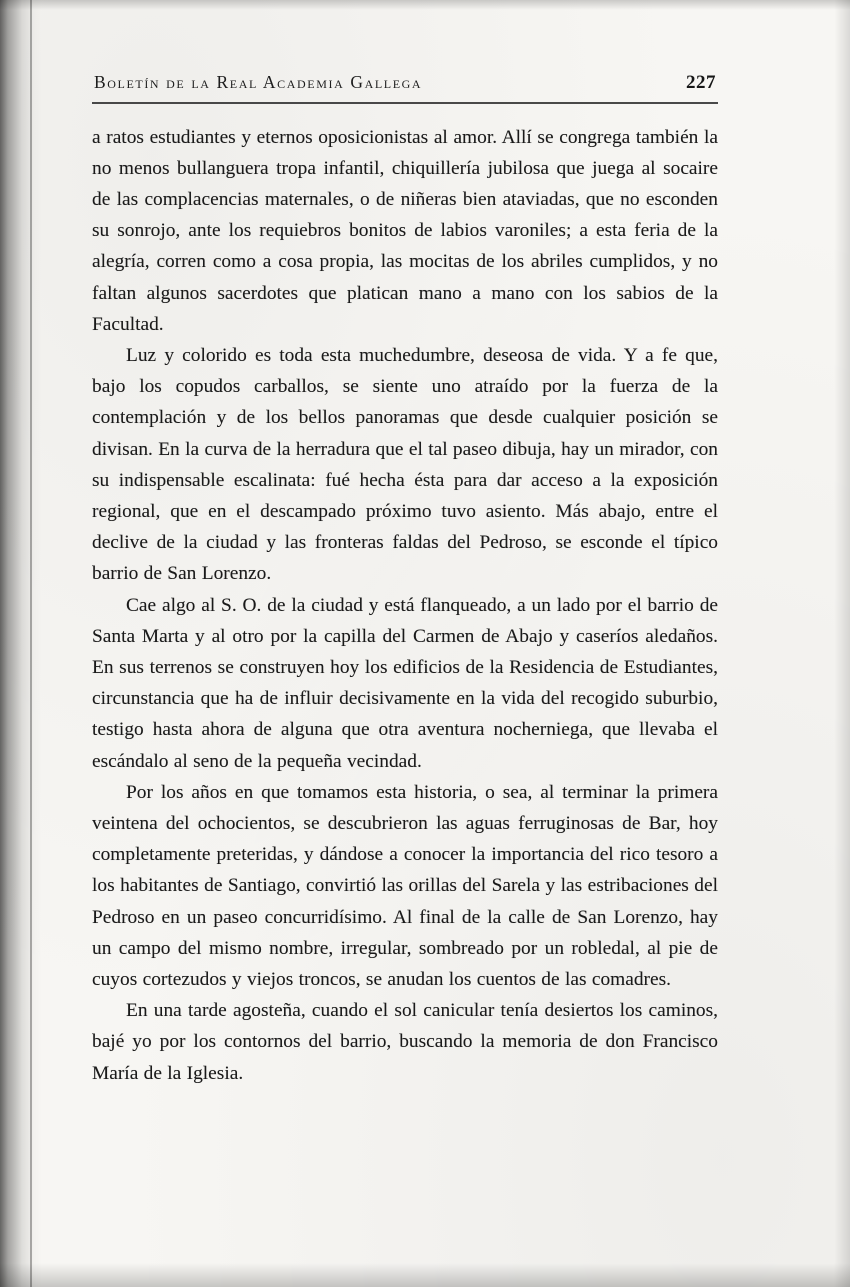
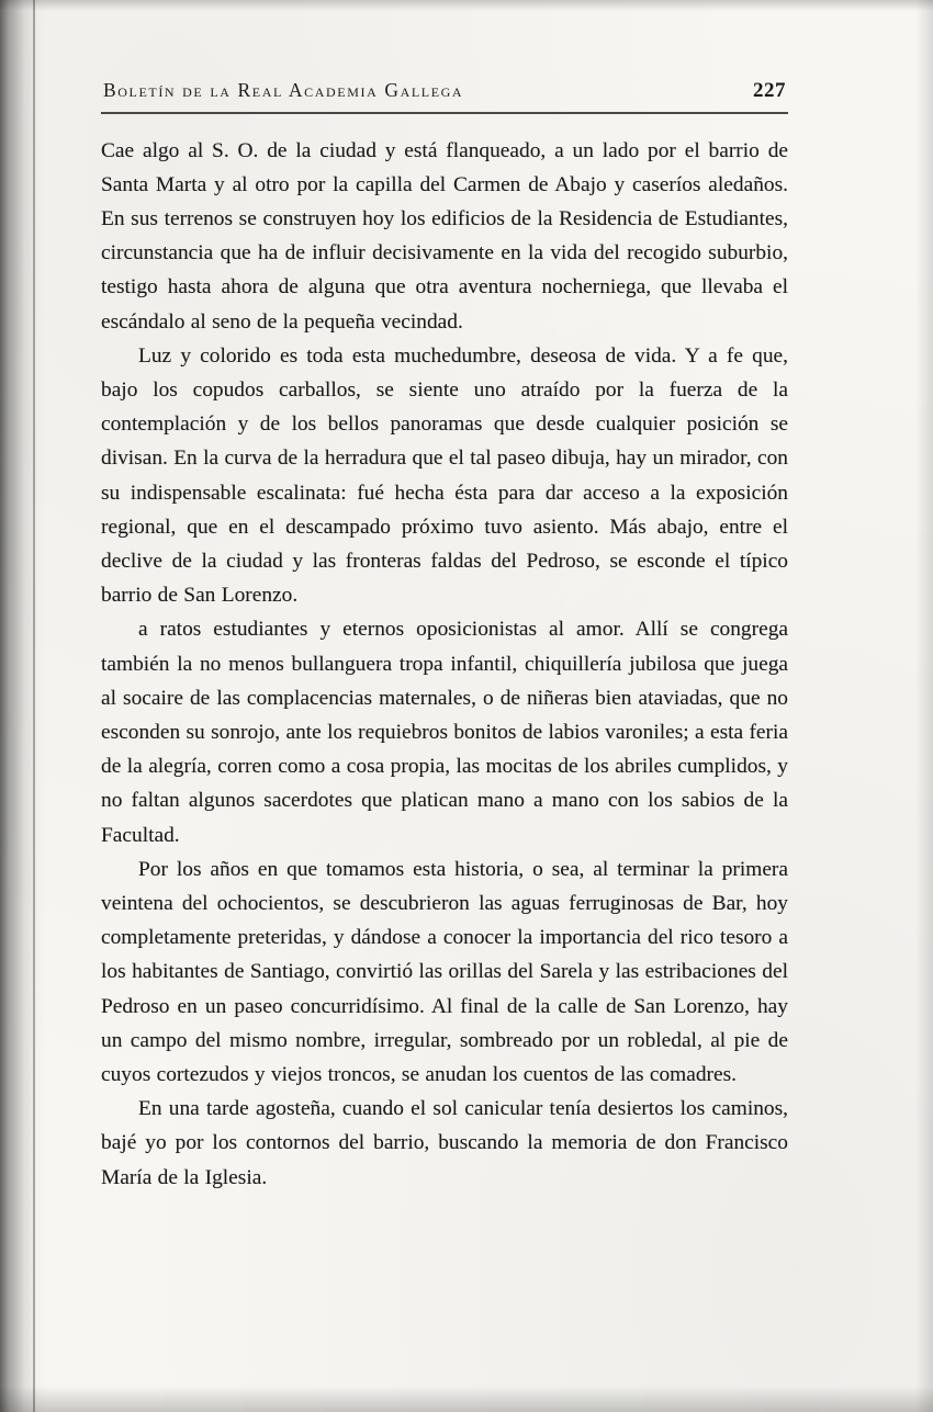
  Boletín de la Real Academia Gallega
  227
- a ratos estudiantes y eternos oposicionistas al amor. Allí se congrega también la no menos bullanguera tropa infantil, chiquillería jubilosa que juega al socaire de las complacencias maternales, o de niñeras bien ataviadas, que no esconden su sonrojo, ante los requiebros bonitos de labios varoniles; a esta feria de la alegría, corren como a cosa propia, las mocitas de los abriles cumplidos, y no faltan algunos sacerdotes que platican mano a mano con los sabios de la Facultad.
+ Cae algo al S. O. de la ciudad y está flanqueado, a un lado por el barrio de Santa Marta y al otro por la capilla del Carmen de Abajo y caseríos aledaños. En sus terrenos se construyen hoy los edificios de la Residencia de Estudiantes, circunstancia que ha de influir decisivamente en la vida del recogido suburbio, testigo hasta ahora de alguna que otra aventura nocherniega, que llevaba el escándalo al seno de la pequeña vecindad.
  Luz y colorido es toda esta muchedumbre, deseosa de vida. Y a fe que, bajo los copudos carballos, se siente uno atraído por la fuerza de la contemplación y de los bellos panoramas que desde cualquier posición se divisan. En la curva de la herradura que el tal paseo dibuja, hay un mirador, con su indispensable escalinata: fué hecha ésta para dar acceso a la exposición regional, que en el descampado próximo tuvo asiento. Más abajo, entre el declive de la ciudad y las fronteras faldas del Pedroso, se esconde el típico barrio de San Lorenzo.
- Cae algo al S. O. de la ciudad y está flanqueado, a un lado por el barrio de Santa Marta y al otro por la capilla del Carmen de Abajo y caseríos aledaños. En sus terrenos se construyen hoy los edificios de la Residencia de Estudiantes, circunstancia que ha de influir decisivamente en la vida del recogido suburbio, testigo hasta ahora de alguna que otra aventura nocherniega, que llevaba el escándalo al seno de la pequeña vecindad.
+ a ratos estudiantes y eternos oposicionistas al amor. Allí se congrega también la no menos bullanguera tropa infantil, chiquillería jubilosa que juega al socaire de las complacencias maternales, o de niñeras bien ataviadas, que no esconden su sonrojo, ante los requiebros bonitos de labios varoniles; a esta feria de la alegría, corren como a cosa propia, las mocitas de los abriles cumplidos, y no faltan algunos sacerdotes que platican mano a mano con los sabios de la Facultad.
  Por los años en que tomamos esta historia, o sea, al terminar la primera veintena del ochocientos, se descubrieron las aguas ferruginosas de Bar, hoy completamente preteridas, y dándose a conocer la importancia del rico tesoro a los habitantes de Santiago, convirtió las orillas del Sarela y las estribaciones del Pedroso en un paseo concurridísimo. Al final de la calle de San Lorenzo, hay un campo del mismo nombre, irregular, sombreado por un robledal, al pie de cuyos cortezudos y viejos troncos, se anudan los cuentos de las comadres.
  En una tarde agosteña, cuando el sol canicular tenía desiertos los caminos, bajé yo por los contornos del barrio, buscando la memoria de don Francisco María de la Iglesia.
